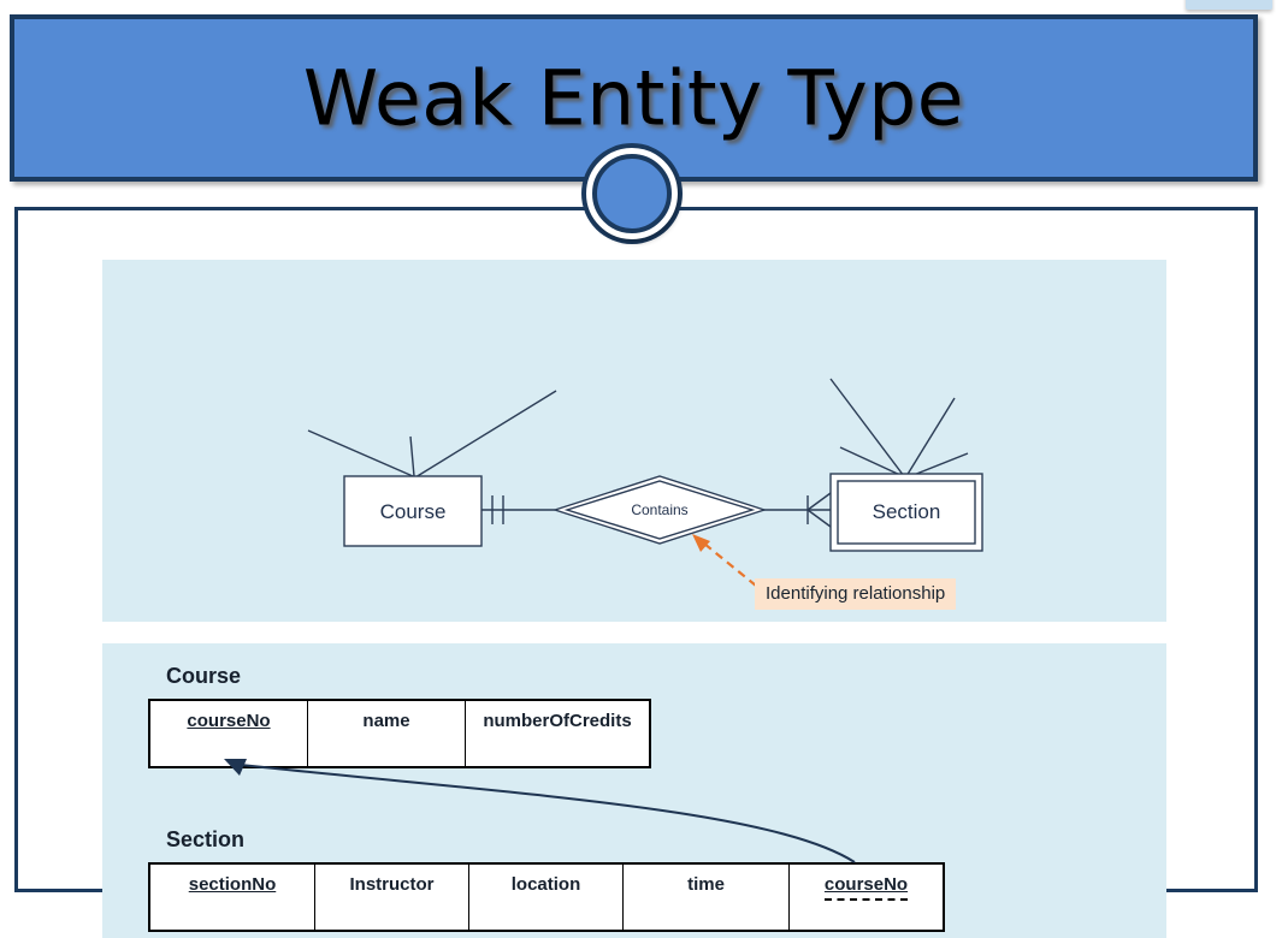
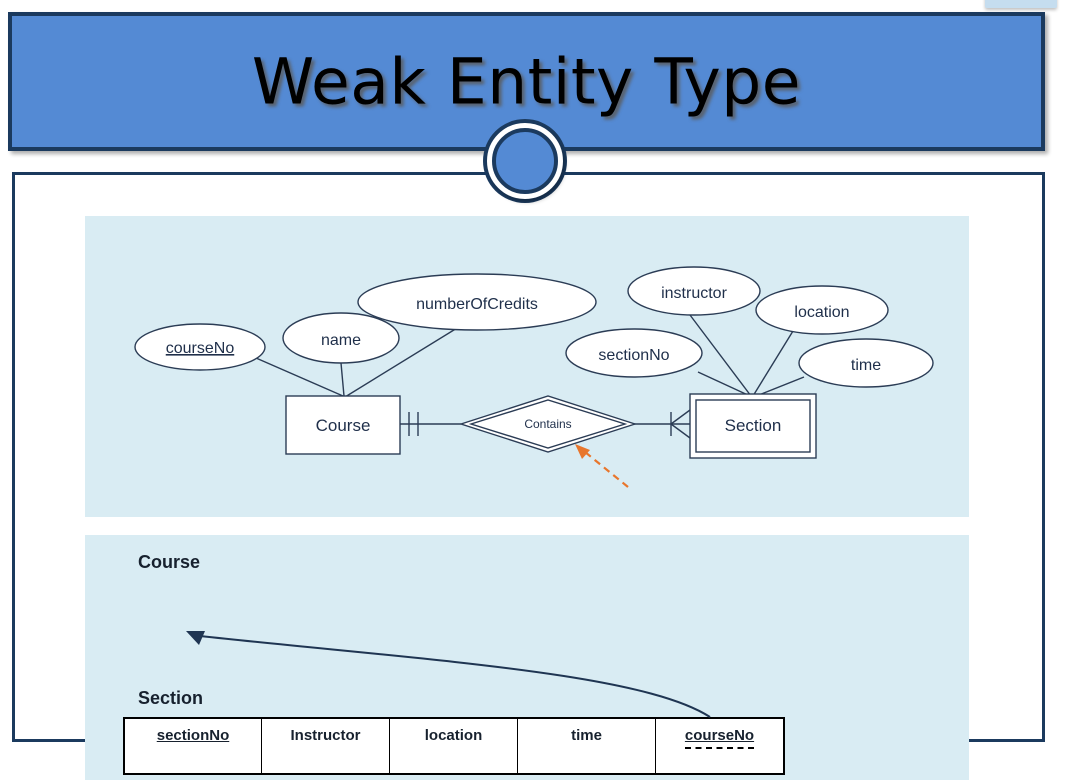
  Weak Entity Type
  Course
  Section
+ courseNo
+ name
+ numberOfCredits
+ sectionNo
+ instructor
+ location
+ time
  Contains
- Identifying relationship
  Course
- courseNo	name	numberOfCredits
  Section
  sectionNo	Instructor	location	time	courseNo
